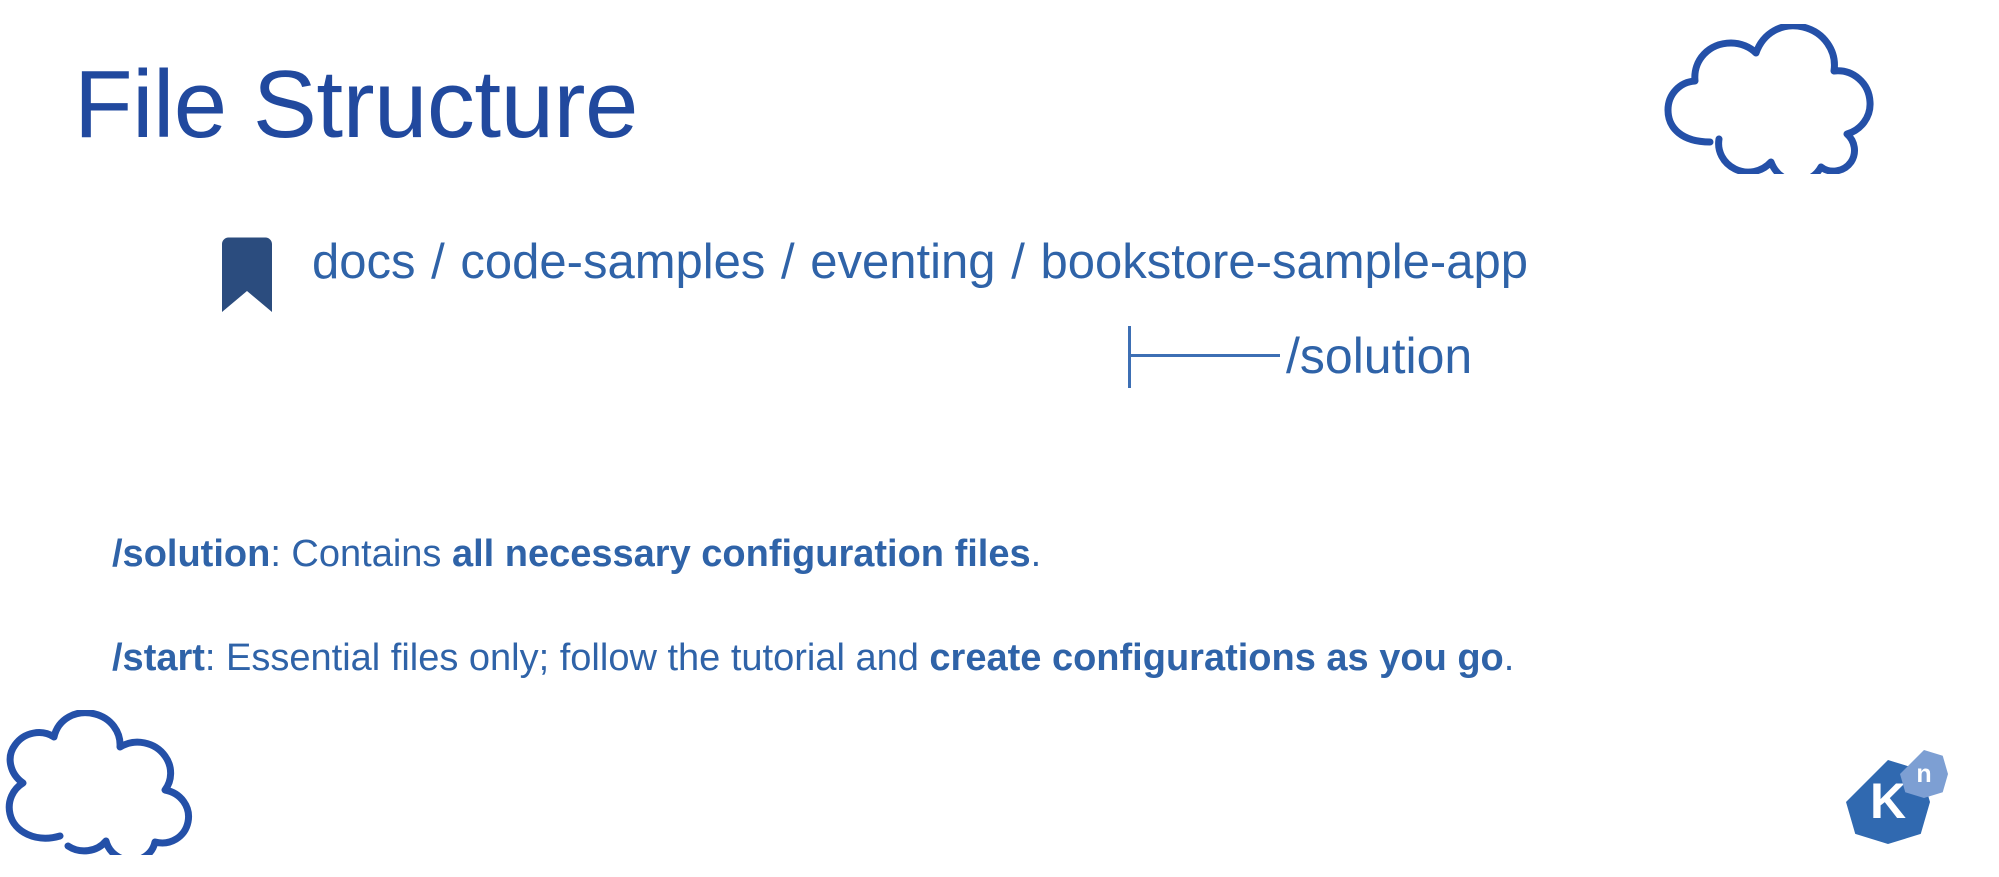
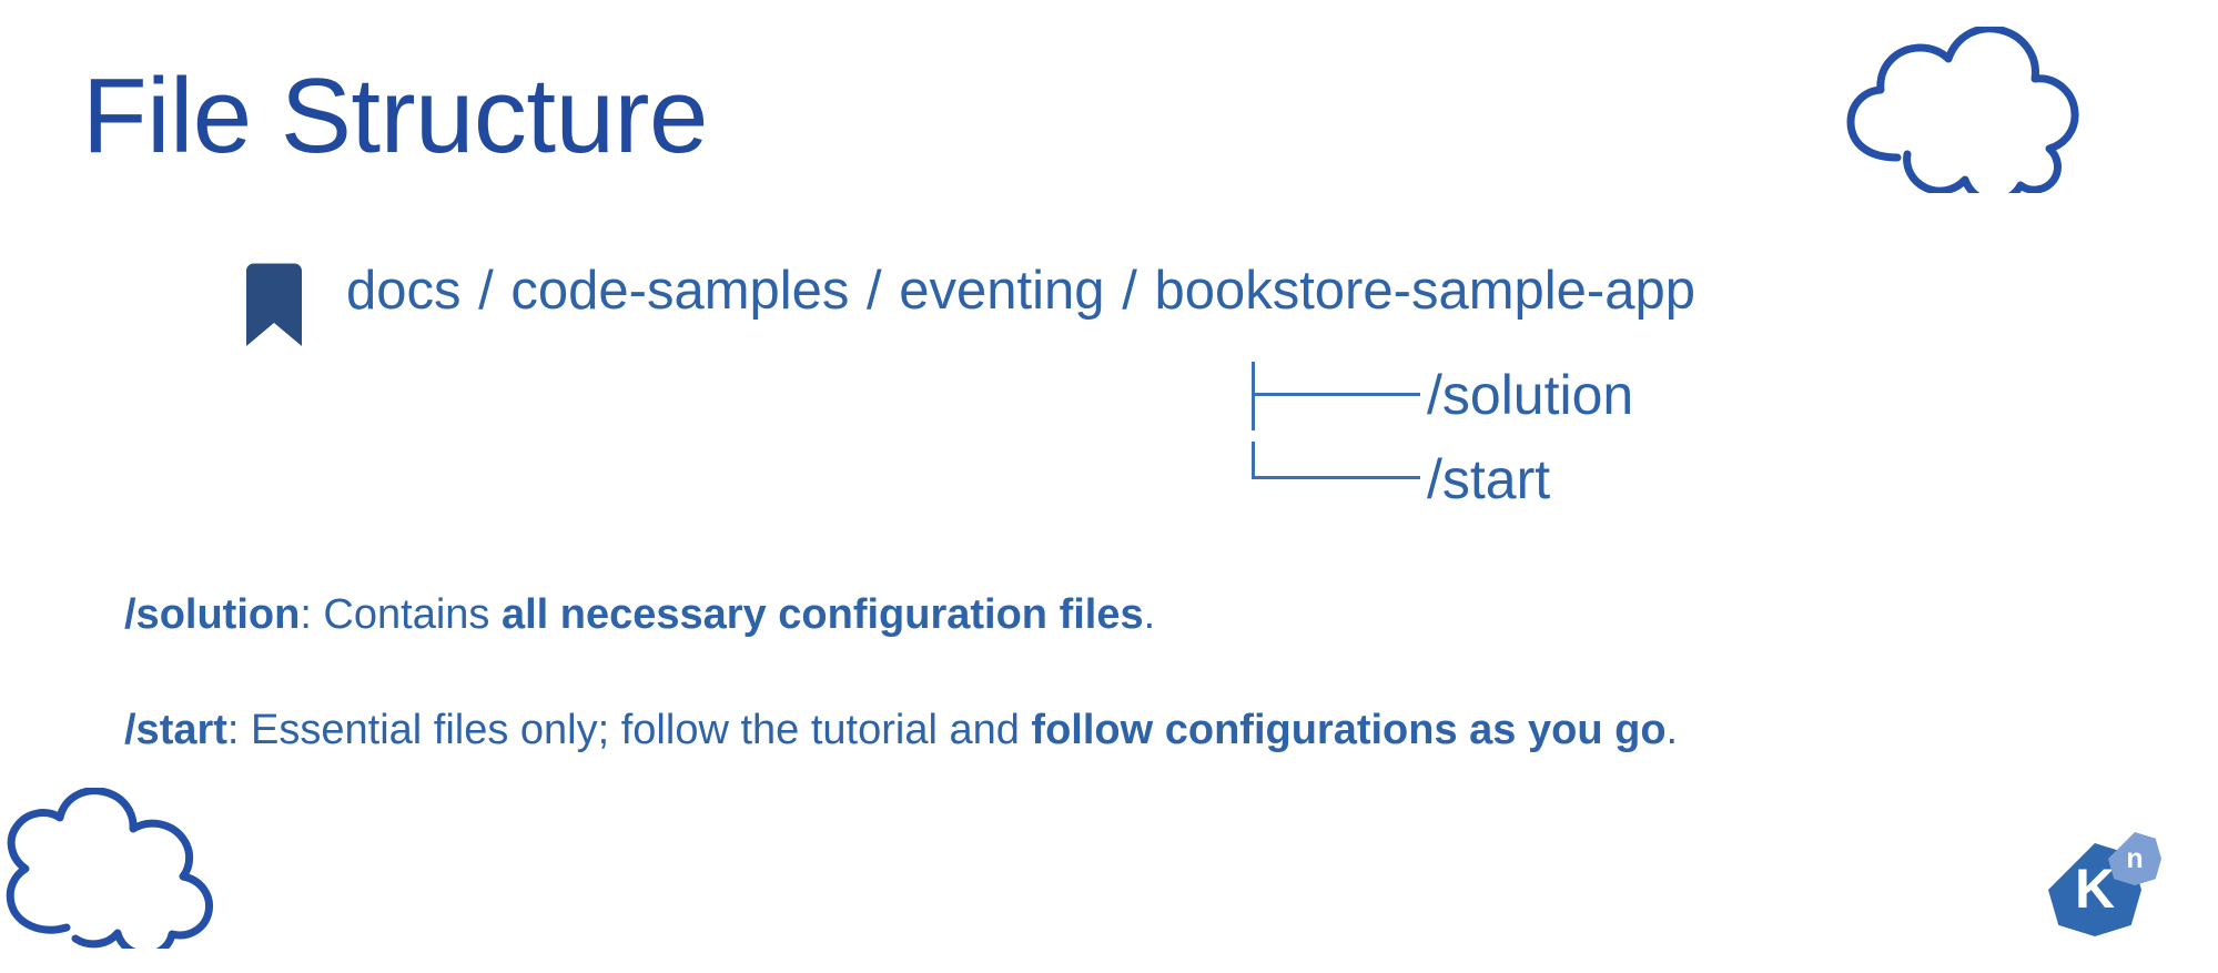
  File Structure
  docs / code-samples / eventing / bookstore-sample-app
  /solution
+ /start
  /solution: Contains all necessary configuration files.
- /start: Essential files only; follow the tutorial and create configurations as you go.
+ /start: Essential files only; follow the tutorial and follow configurations as you go.
  K
  n
